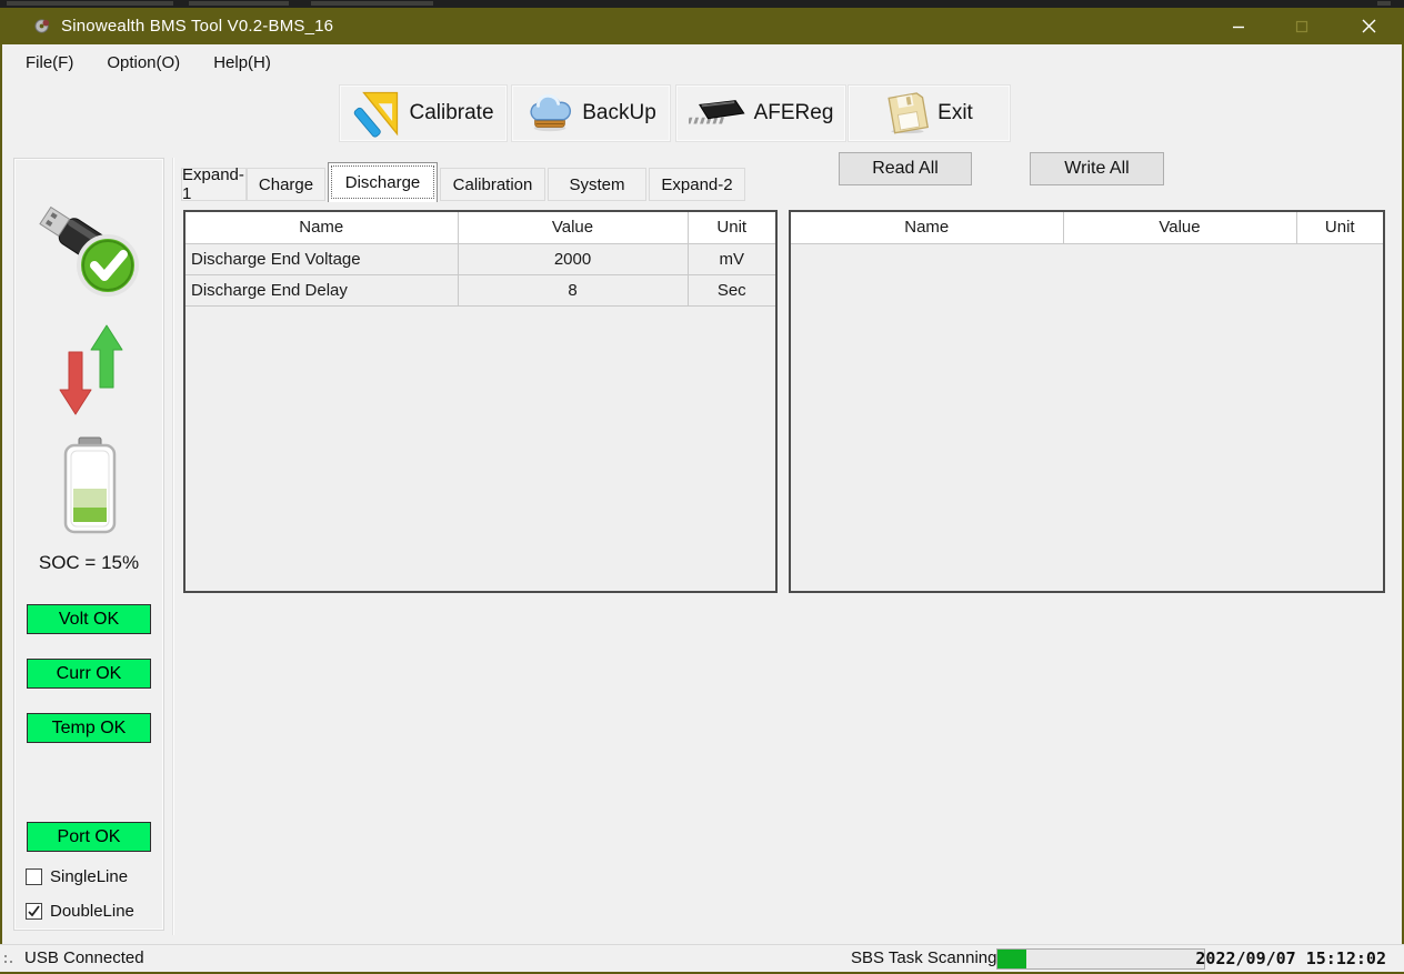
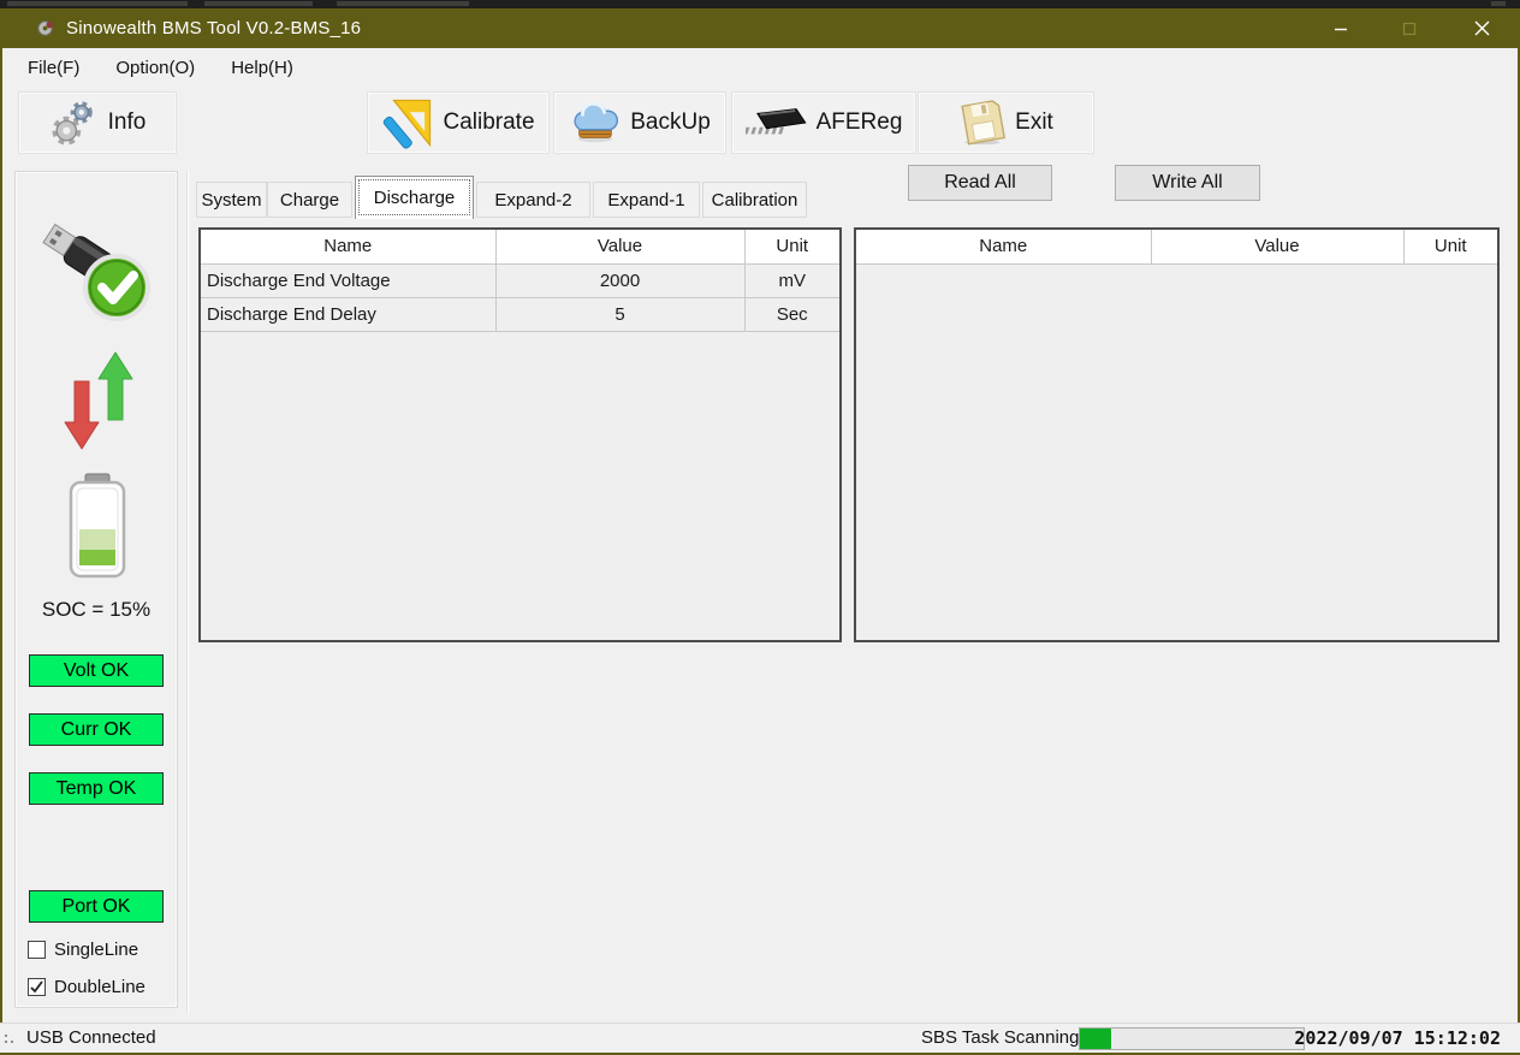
  Sinowealth BMS Tool V0.2-BMS_16
  File(F)
  Option(O)
  Help(H)
+ Info
  Calibrate
  BackUp
  AFEReg
  Exit
  SOC = 15%
  Volt OK
  Curr OK
  Temp OK
  Port OK
  SingleLine
  DoubleLine
- Expand-1
+ System
  Charge
  Discharge
- Calibration
+ Expand-2
- System
+ Expand-1
- Expand-2
+ Calibration
  Read All
  Write All
  Name	Value	Unit
  Discharge End Voltage	2000	mV
- Discharge End Delay	8	Sec
+ Discharge End Delay	5	Sec
  Name	Value	Unit
  USB Connected
  SBS Task Scanning
  2022/09/07 15:12:02
